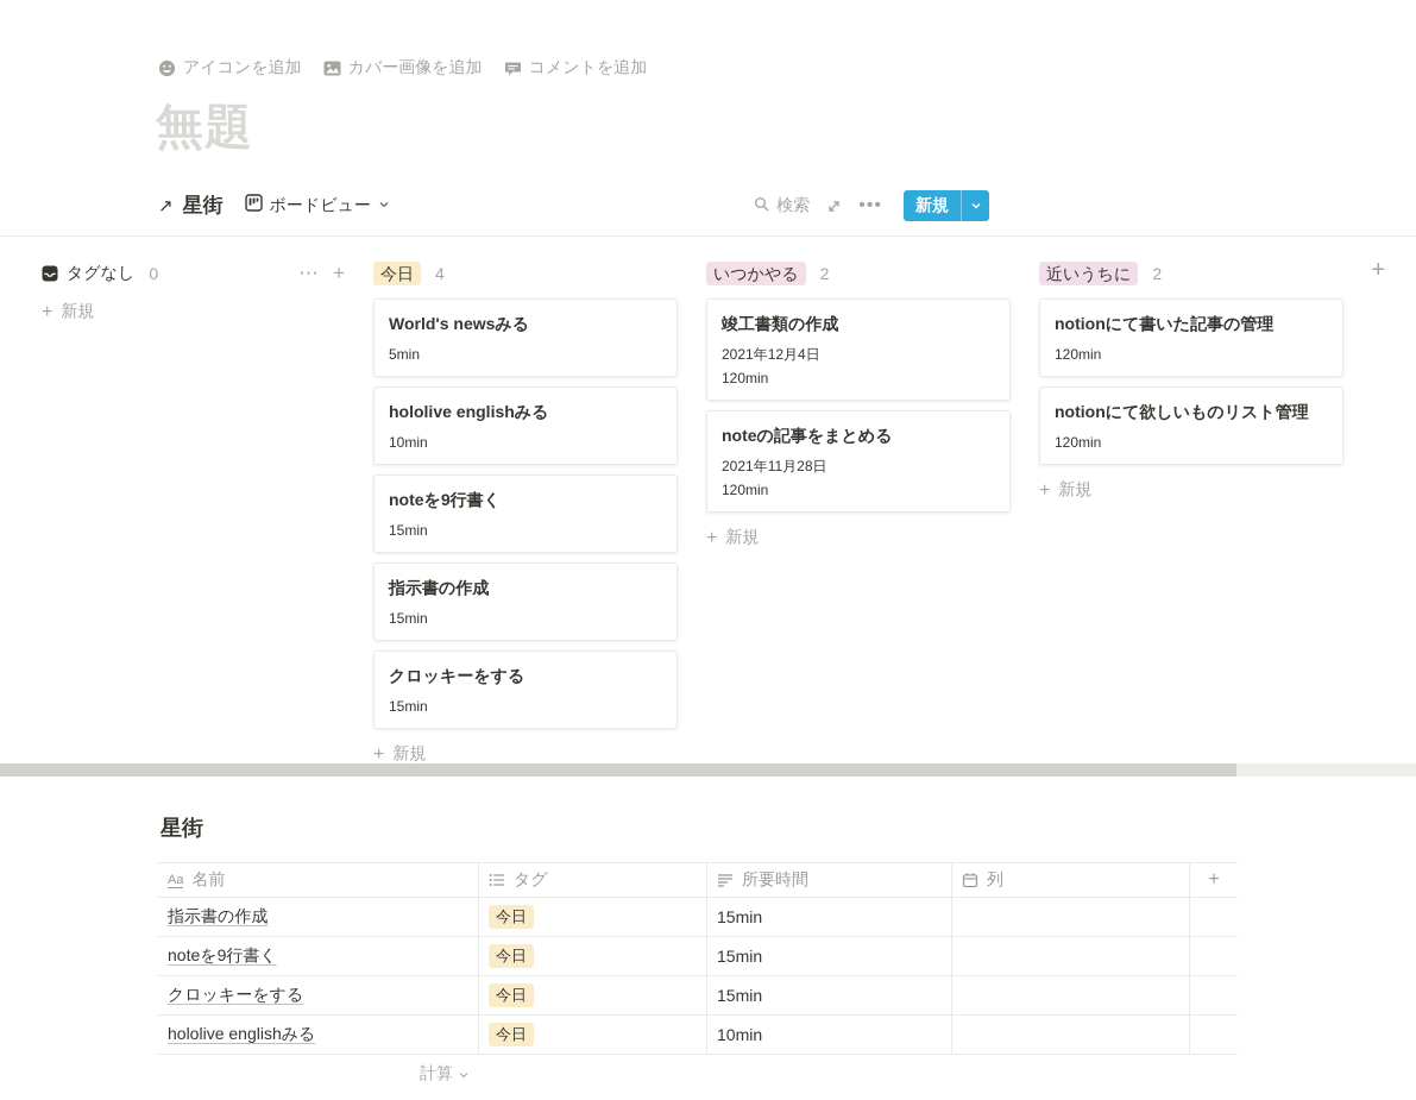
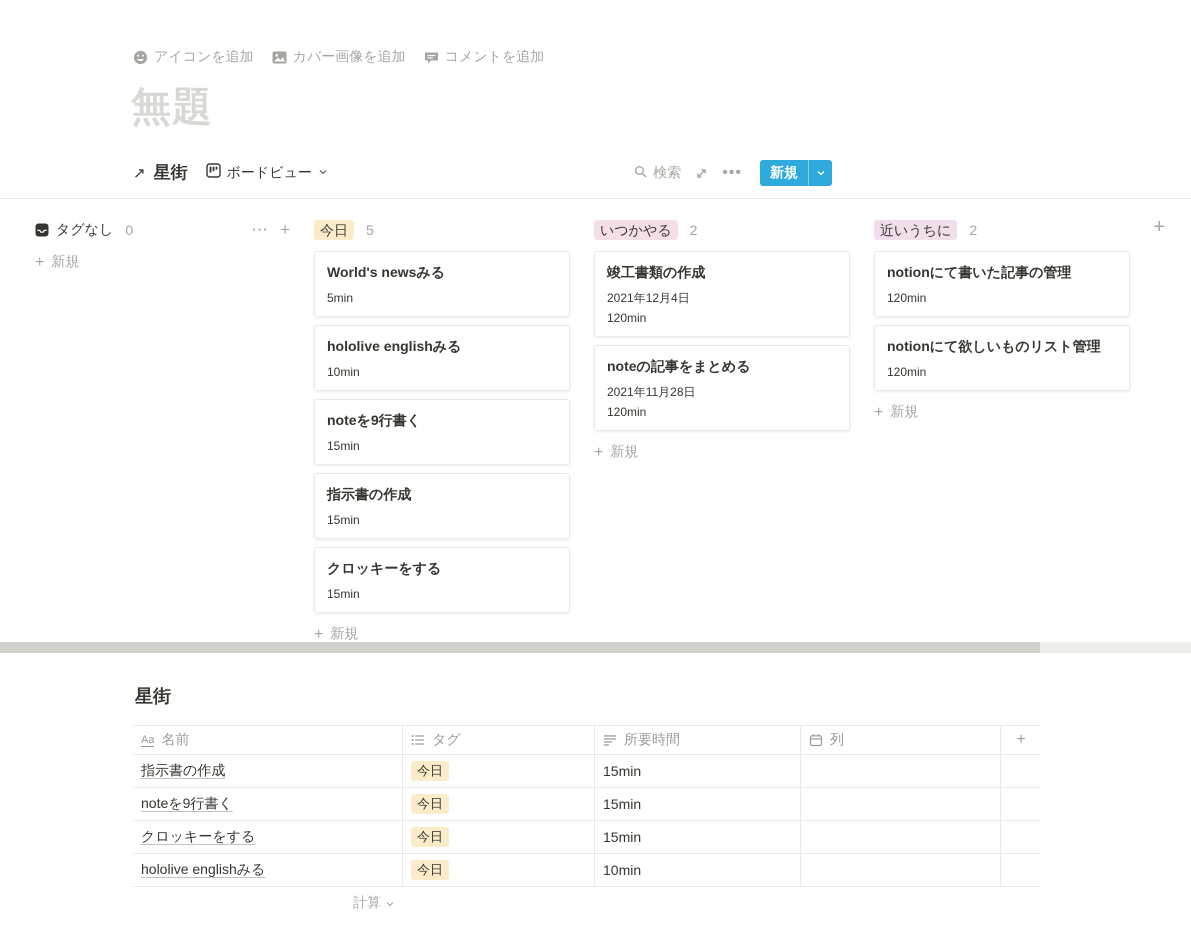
  アイコンを追加
  カバー画像を追加
  コメントを追加
  無題
  ↗
  星街
  ボードビュー
  検索
  •••
  新規
  タグなし
  0
  ⋯
  +
  +
  新規
  今日
- 4
+ 5
  World's newsみる
  5min
  hololive englishみる
  10min
  noteを9行書く
  15min
  指示書の作成
  15min
  クロッキーをする
  15min
  +
  新規
  いつかやる
  2
  竣工書類の作成
  2021年12月4日
  120min
  noteの記事をまとめる
  2021年11月28日
  120min
  +
  新規
  近いうちに
  2
  notionにて書いた記事の管理
  120min
  notionにて欲しいものリスト管理
  120min
  +
  新規
  +
  星街
  Aa
  名前
  タグ
  所要時間
  列
  +
  指示書の作成
  今日
  15min
  noteを9行書く
  今日
  15min
  クロッキーをする
  今日
  15min
  hololive englishみる
  今日
  10min
  計算
